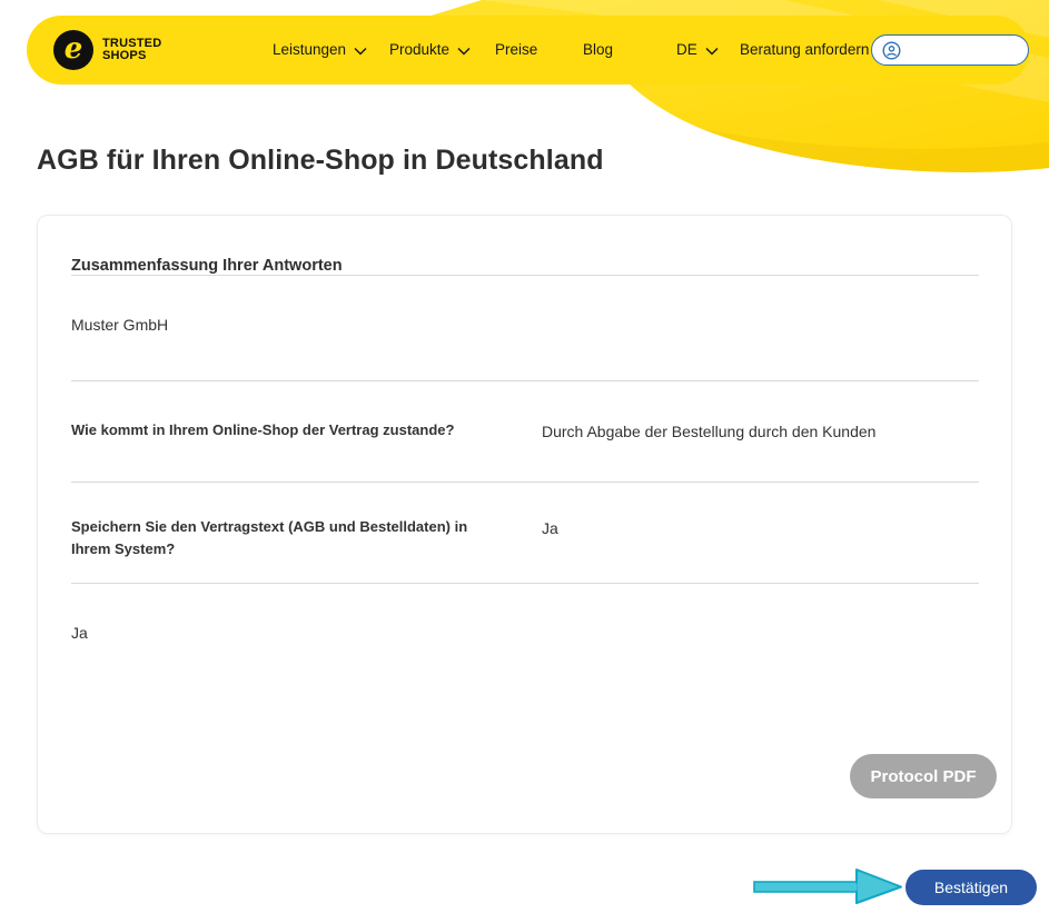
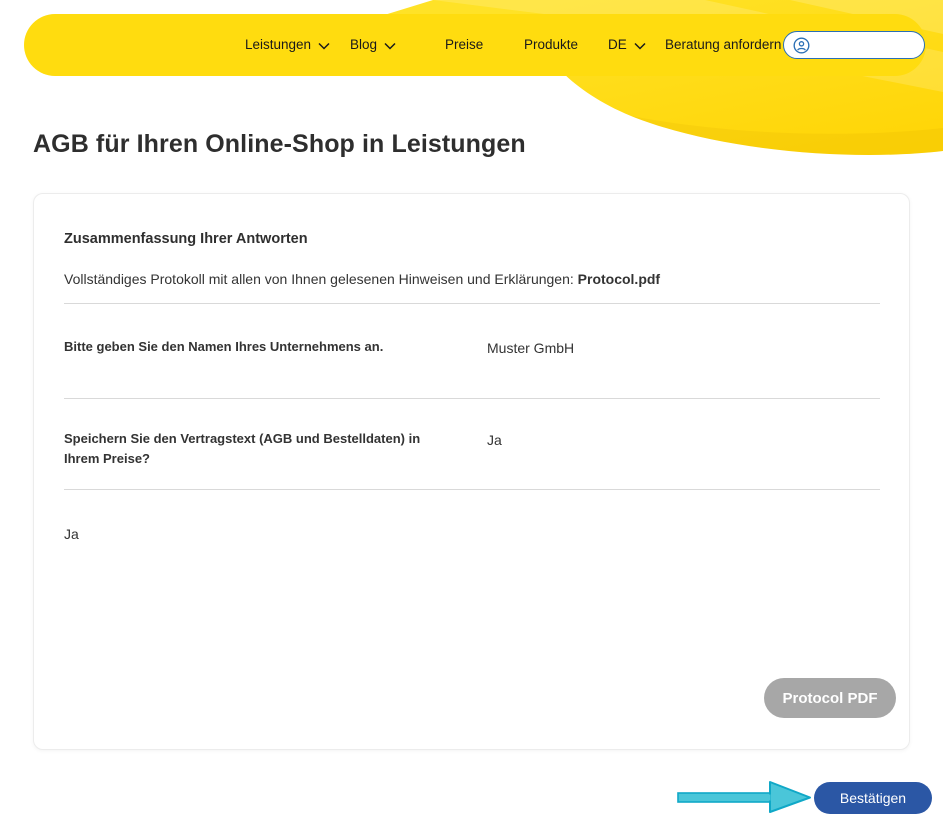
- e
- TRUSTED
- SHOPS
  Leistungen
- Produkte
+ Blog
  Preise
- Blog
+ Produkte
  DE
  Beratung anfordern
- AGB für Ihren Online-Shop in Deutschland
+ AGB für Ihren Online-Shop in Leistungen
  Zusammenfassung Ihrer Antworten
+ Vollständiges Protokoll mit allen von Ihnen gelesenen Hinweisen und Erklärungen: Protocol.pdf
+ Bitte geben Sie den Namen Ihres Unternehmens an.
  Muster GmbH
- Wie kommt in Ihrem Online-Shop der Vertrag zustande?
- Durch Abgabe der Bestellung durch den Kunden
- Speichern Sie den Vertragstext (AGB und Bestelldaten) in Ihrem System?
+ Speichern Sie den Vertragstext (AGB und Bestelldaten) in Ihrem Preise?
  Ja
  Ja
  Protocol PDF
  Bestätigen
